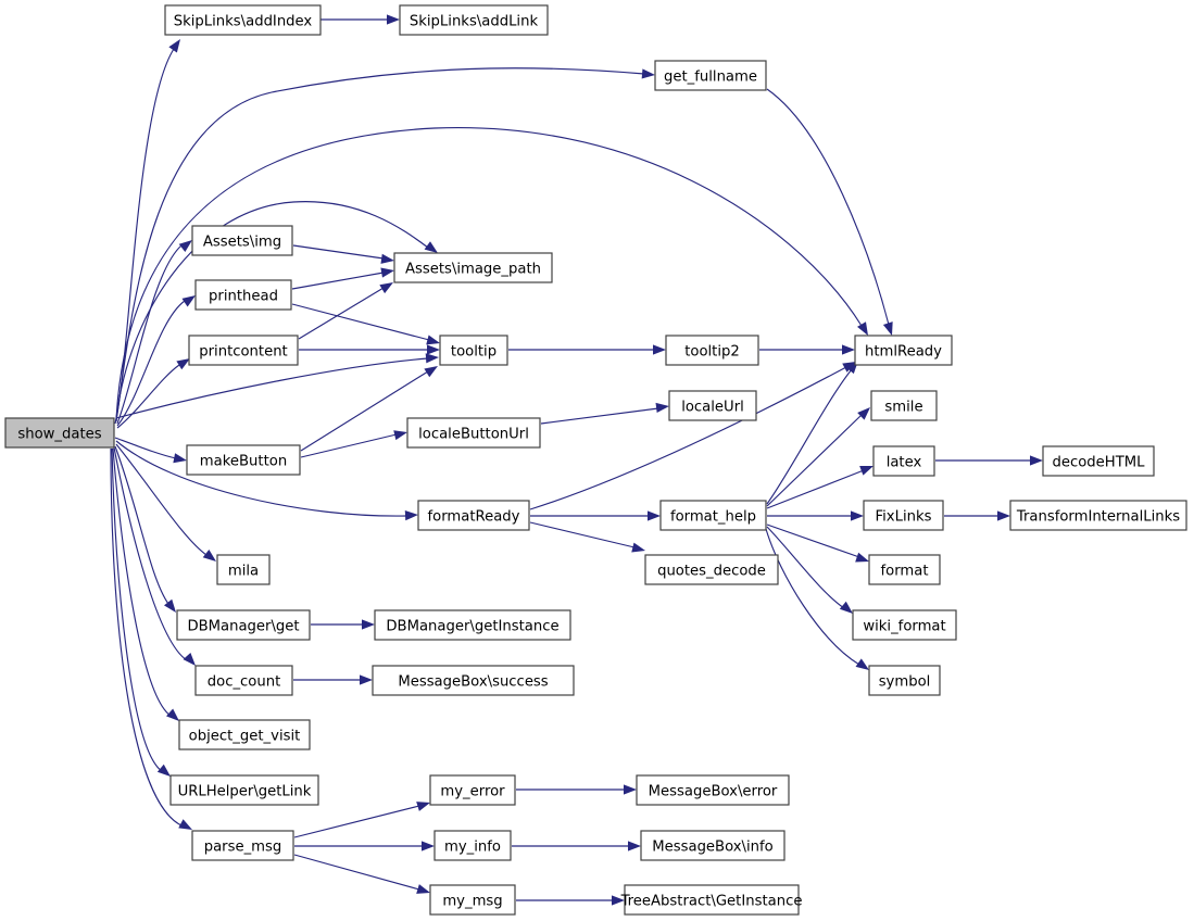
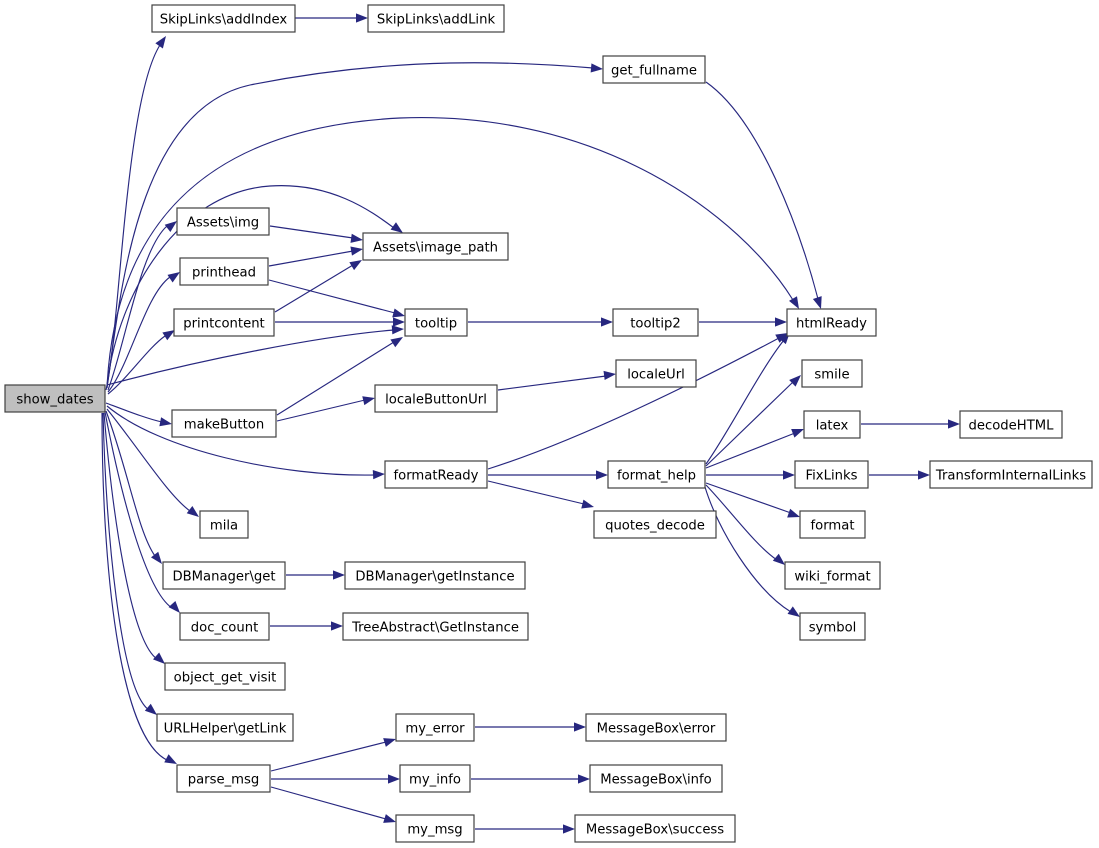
  show_dates
  SkipLinks\addIndex
  SkipLinks\addLink
  get_fullname
  Assets\img
  Assets\image_path
  printhead
  printcontent
  tooltip
  tooltip2
  htmlReady
  localeUrl
  smile
  makeButton
  localeButtonUrl
  latex
  decodeHTML
  formatReady
  format_help
  FixLinks
  TransformInternalLinks
  mila
  quotes_decode
  format
  DBManager\get
  DBManager\getInstance
  wiki_format
  doc_count
- MessageBox\success
+ TreeAbstract\GetInstance
  symbol
  object_get_visit
  URLHelper\getLink
  my_error
  MessageBox\error
  parse_msg
  my_info
  MessageBox\info
  my_msg
- TreeAbstract\GetInstance
+ MessageBox\success
